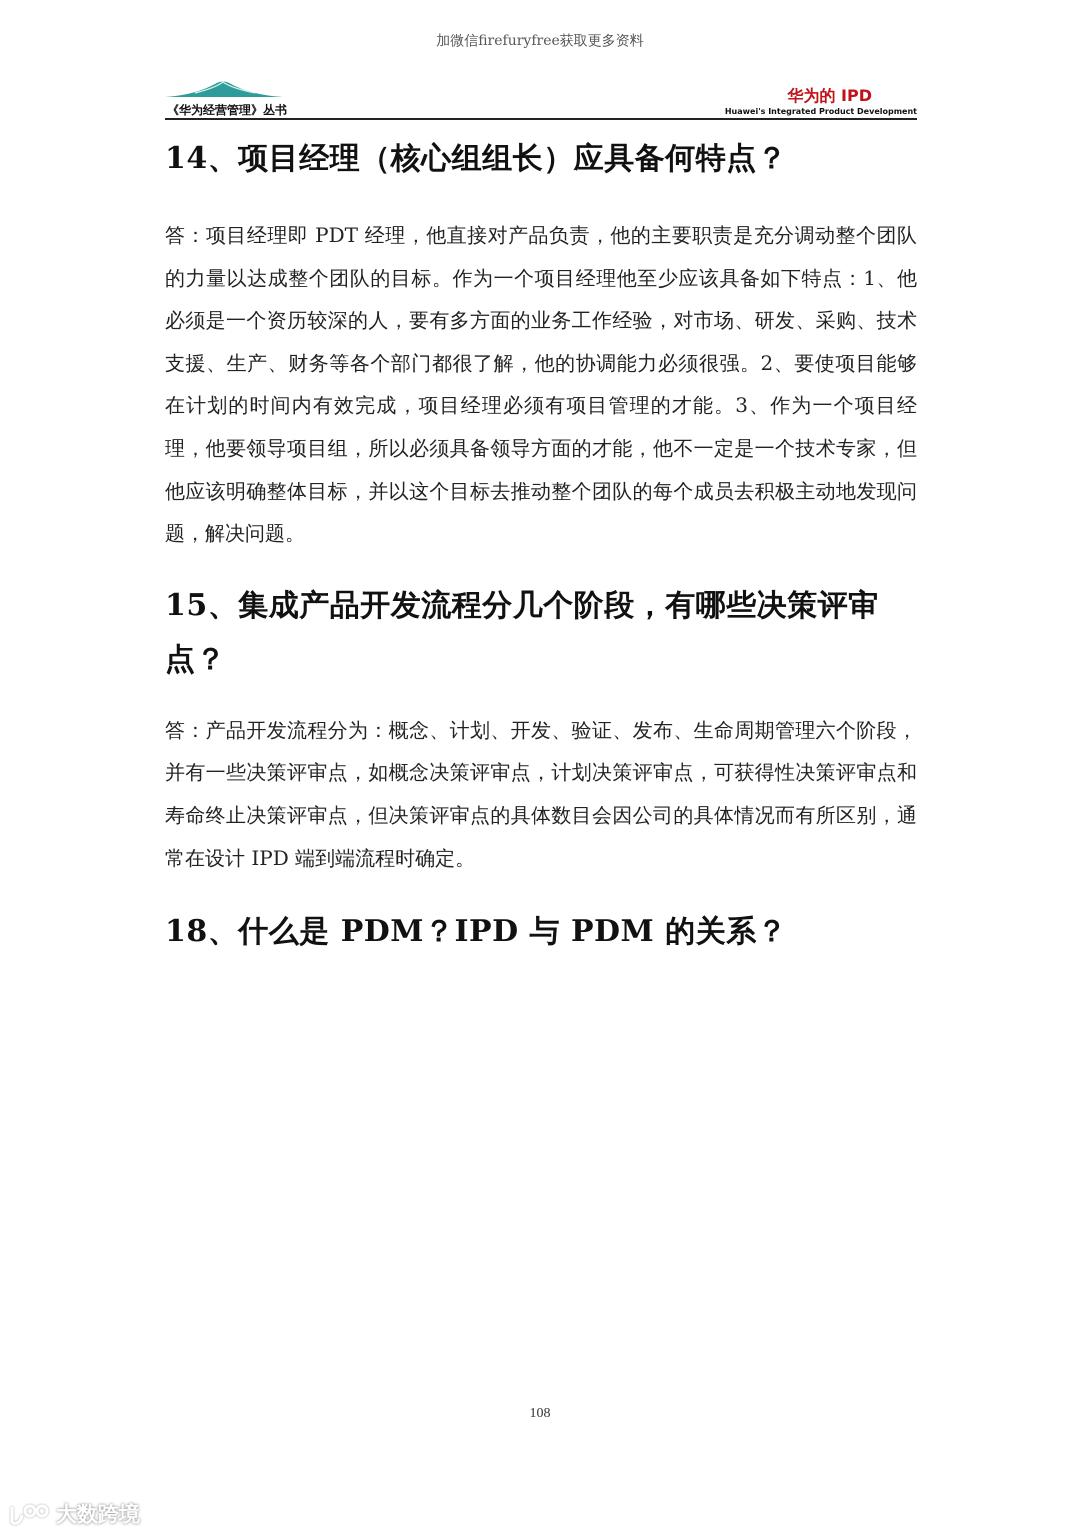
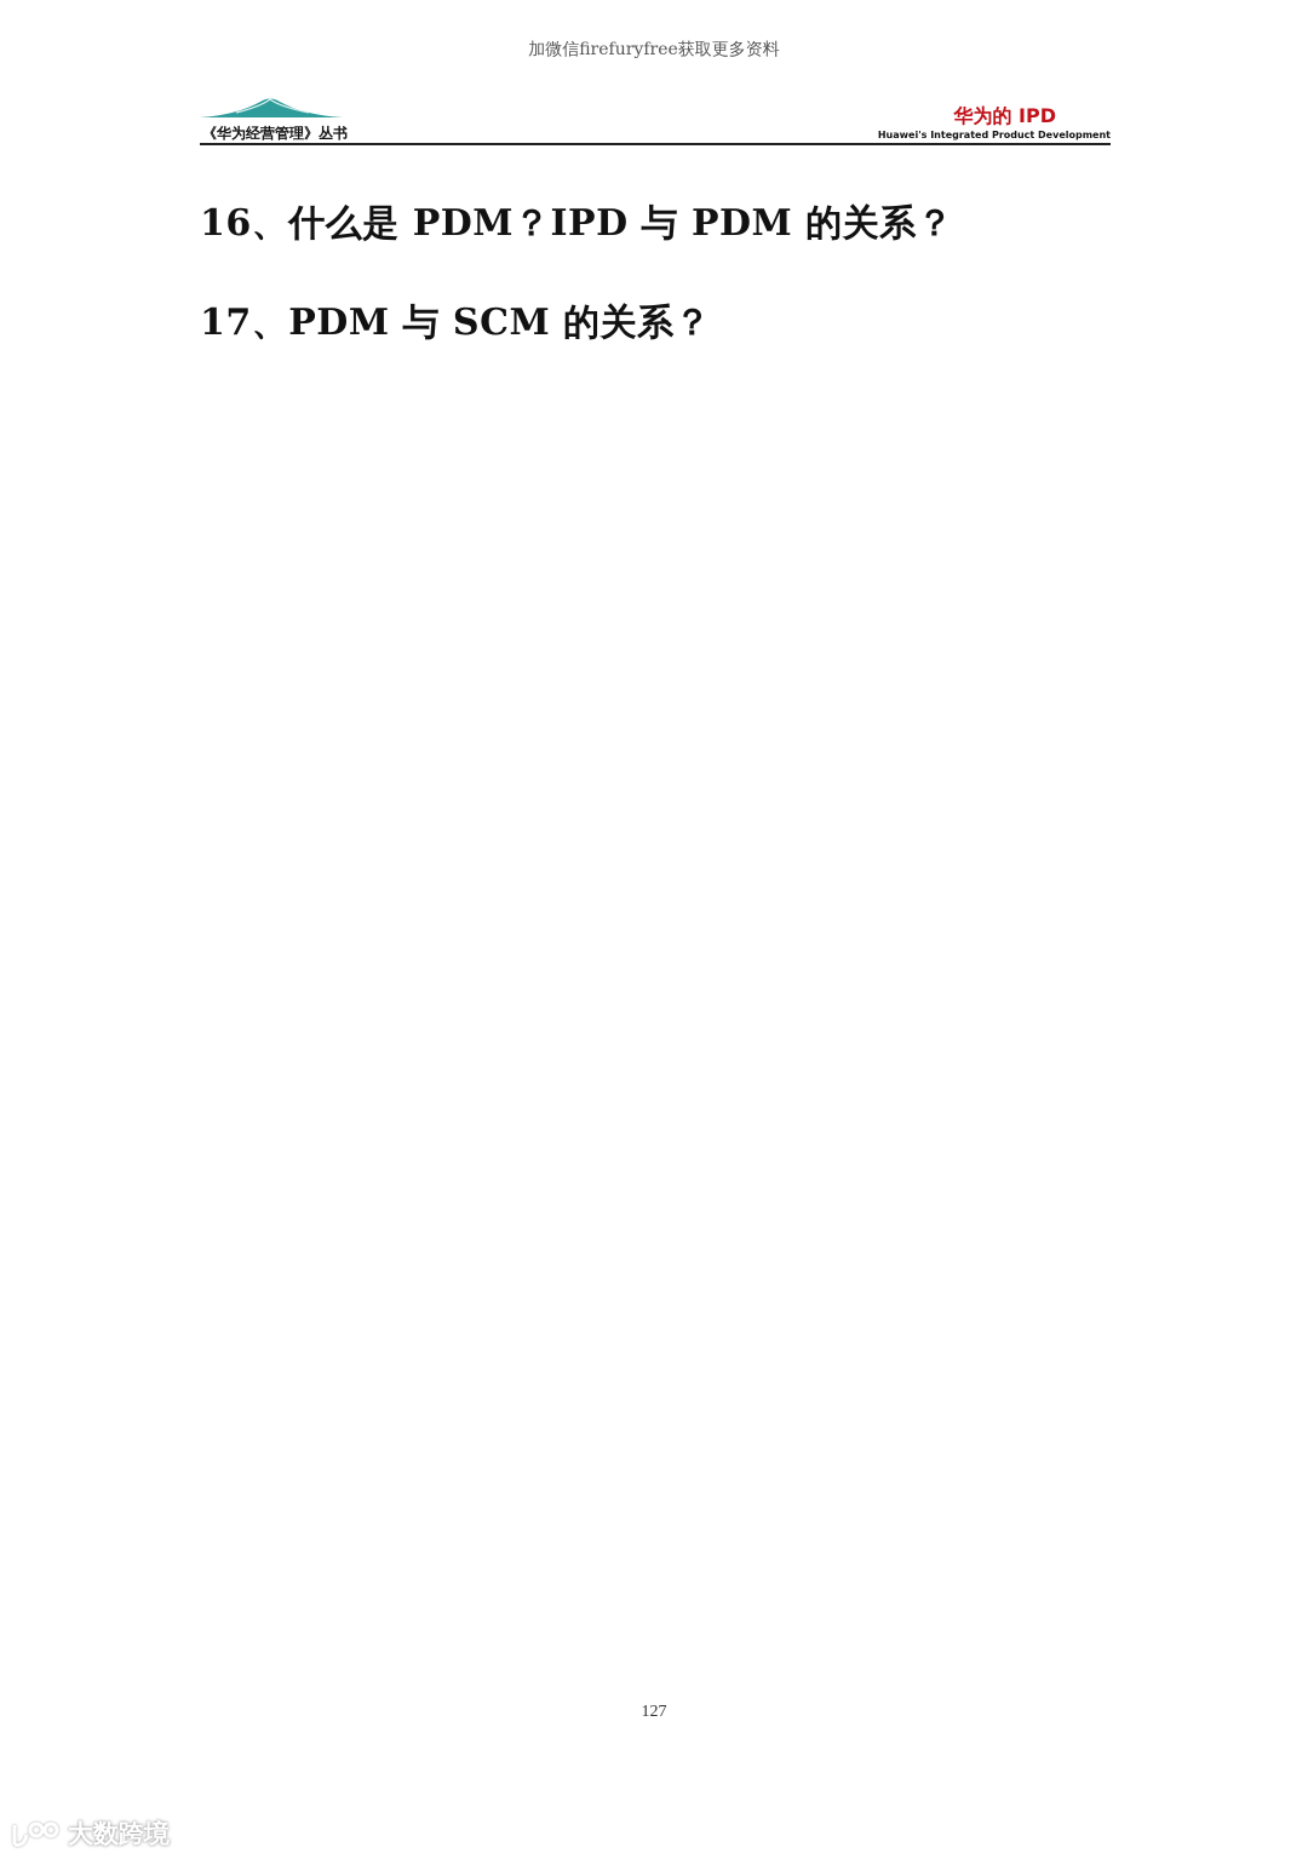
  加微信firefuryfree获取更多资料
  《华为经营管理》丛书
  华为的 IPD
  Huawei's Integrated Product Development
- 14、项目经理（核心组组长）应具备何特点？
- 答：项目经理即 PDT 经理，他直接对产品负责，他的主要职责是充分调动整个团队的力量以达成整个团队的目标。作为一个项目经理他至少应该具备如下特点：1、他必须是一个资历较深的人，要有多方面的业务工作经验，对市场、研发、采购、技术支援、生产、财务等各个部门都很了解，他的协调能力必须很强。2、要使项目能够在计划的时间内有效完成，项目经理必须有项目管理的才能。3、作为一个项目经理，他要领导项目组，所以必须具备领导方面的才能，他不一定是一个技术专家，但他应该明确整体目标，并以这个目标去推动整个团队的每个成员去积极主动地发现问题，解决问题。
- 15、集成产品开发流程分几个阶段，有哪些决策评审点？
- 答：产品开发流程分为：概念、计划、开发、验证、发布、生命周期管理六个阶段，并有一些决策评审点，如概念决策评审点，计划决策评审点，可获得性决策评审点和寿命终止决策评审点，但决策评审点的具体数目会因公司的具体情况而有所区别，通常在设计 IPD 端到端流程时确定。
- 18、什么是 PDM？IPD 与 PDM 的关系？
+ 16、什么是 PDM？IPD 与 PDM 的关系？
+ 17、PDM 与 SCM 的关系？
- 108
+ 127
  大数跨境
